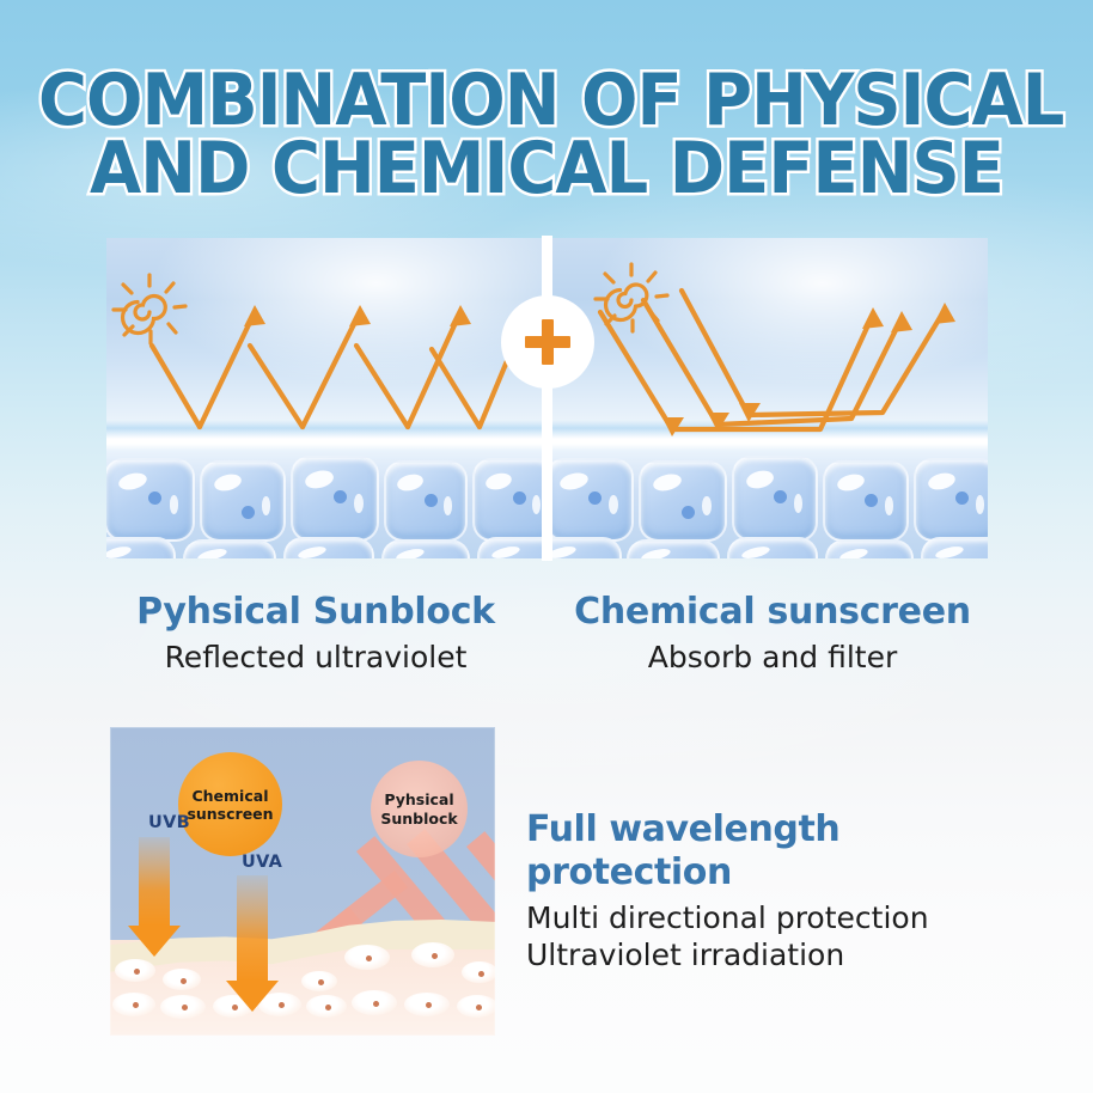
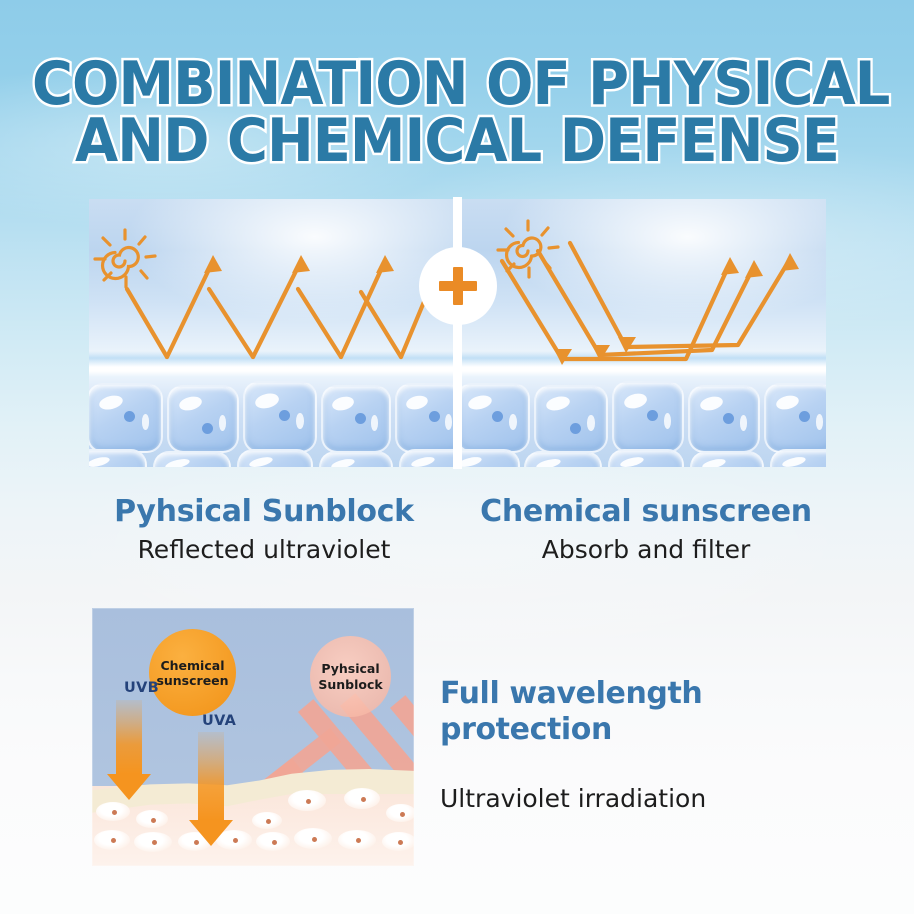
  COMBINATION OF PHYSICAL
  AND CHEMICAL DEFENSE
  Pyhsical Sunblock
  Reflected ultraviolet
  Chemical sunscreen
  Absorb and filter
  Chemical
  sunscreen
  Pyhsical
  Sunblock
  UVB
  UVA
  Full wavelength protection
- Multi directional protection
  Ultraviolet irradiation
